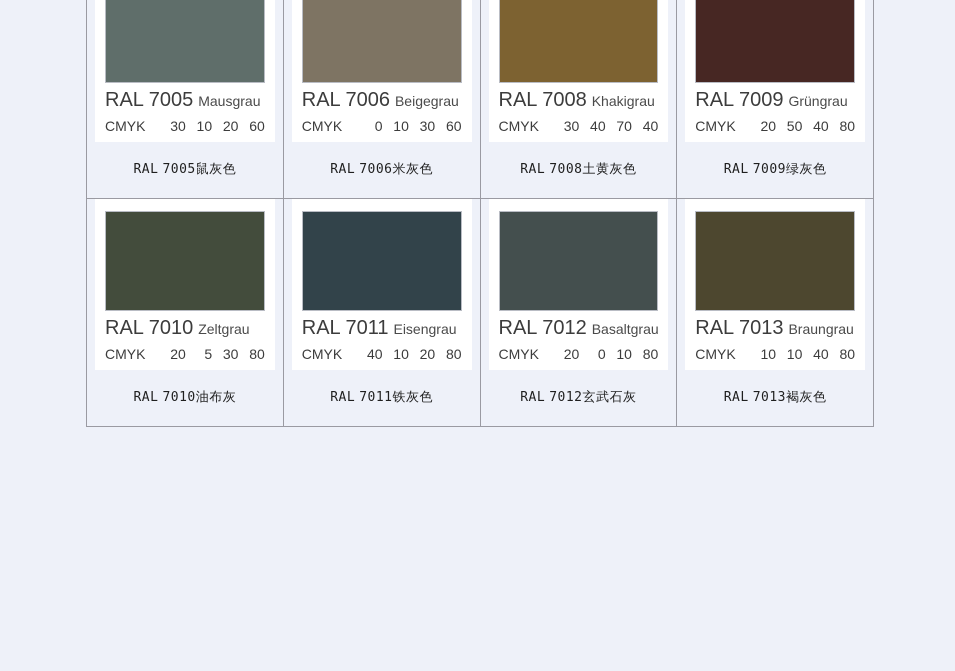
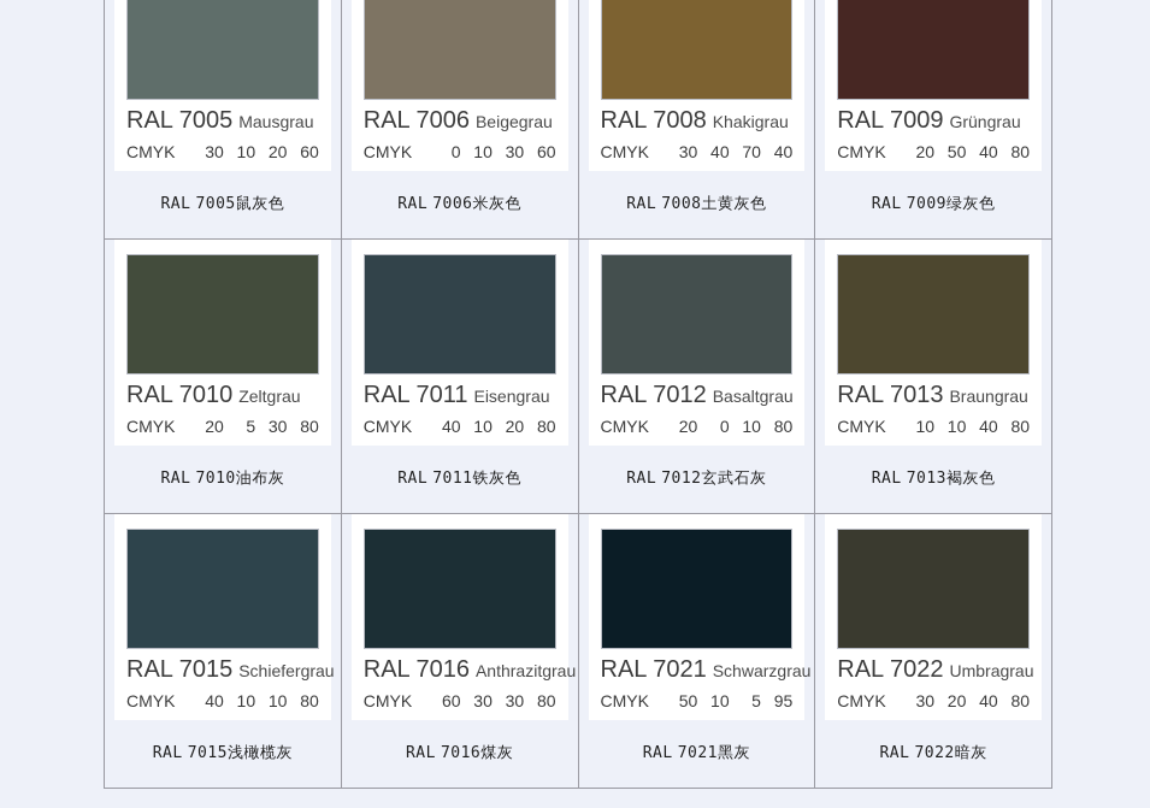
  RAL 7005 MausgrauCMYK 30 10 20 60RAL 7005鼠灰色	RAL 7006 BeigegrauCMYK 0 10 30 60RAL 7006米灰色	RAL 7008 KhakigrauCMYK 30 40 70 40RAL 7008土黄灰色	RAL 7009 GrüngrauCMYK 20 50 40 80RAL 7009绿灰色
  RAL 7010 ZeltgrauCMYK 20 5 30 80RAL 7010油布灰	RAL 7011 EisengrauCMYK 40 10 20 80RAL 7011铁灰色	RAL 7012 BasaltgrauCMYK 20 0 10 80RAL 7012玄武石灰	RAL 7013 BraungrauCMYK 10 10 40 80RAL 7013褐灰色
+ RAL 7015 SchiefergrauCMYK 40 10 10 80RAL 7015浅橄榄灰	RAL 7016 AnthrazitgrauCMYK 60 30 30 80RAL 7016煤灰	RAL 7021 SchwarzgrauCMYK 50 10 5 95RAL 7021黑灰	RAL 7022 UmbragrauCMYK 30 20 40 80RAL 7022暗灰
